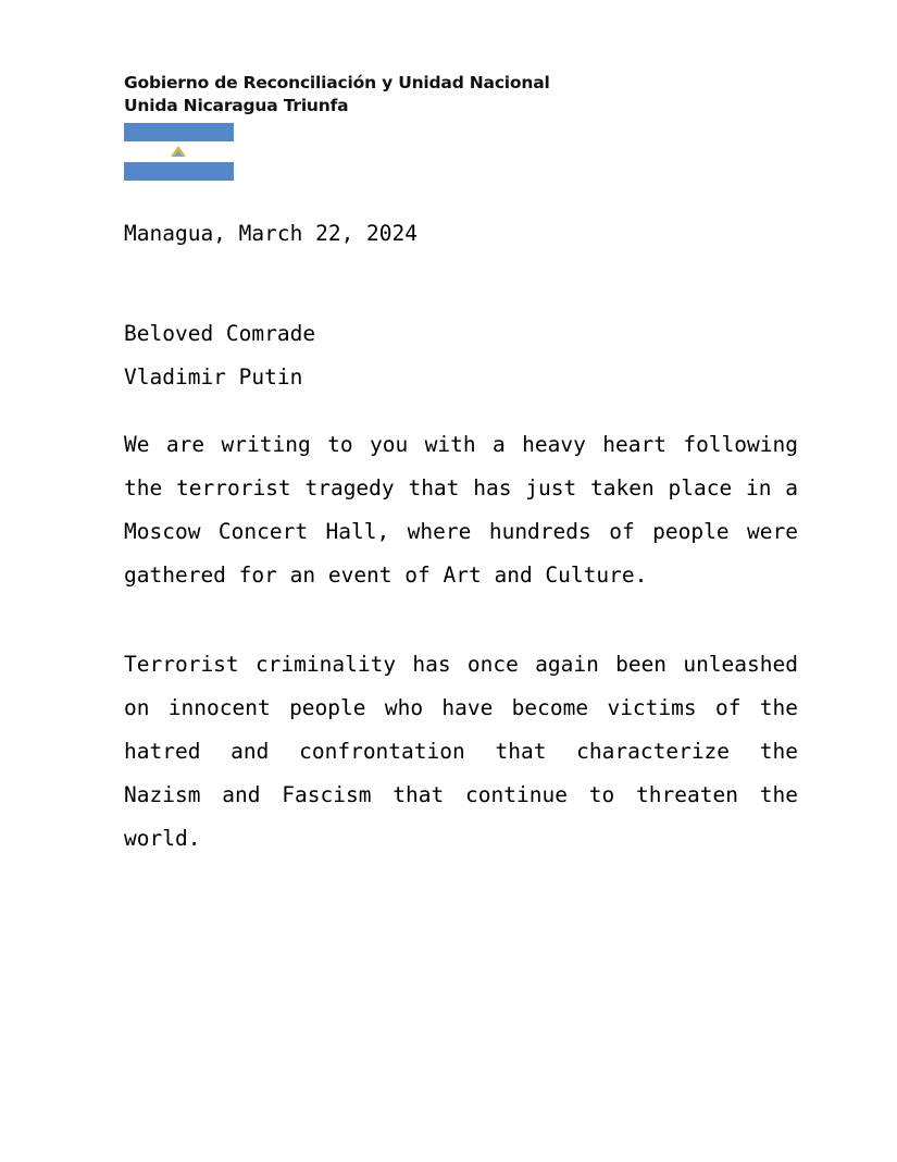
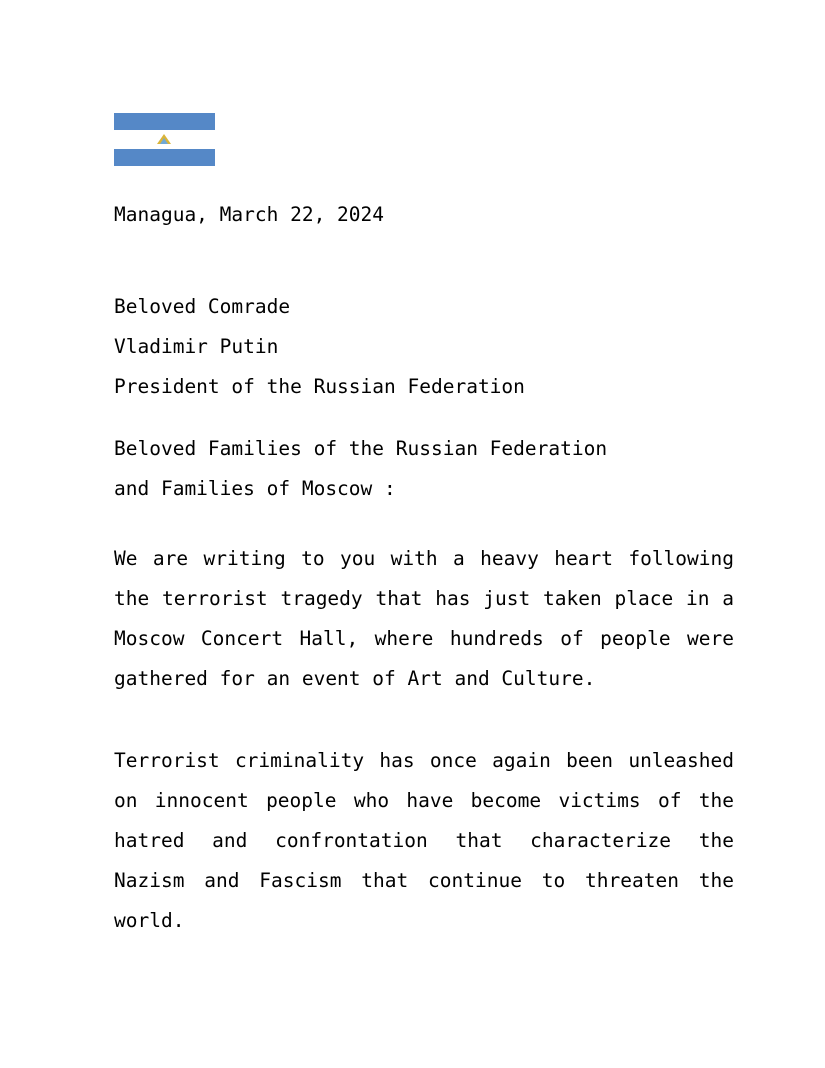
- Gobierno de Reconciliación y Unidad Nacional
- Unida Nicaragua Triunfa
  Managua, March 22, 2024
  Beloved Comrade
  Vladimir Putin
+ President of the Russian Federation
+ Beloved Families of the Russian Federation
+ and Families of Moscow :
  We are writing to you with a heavy heart following the terrorist tragedy that has just taken place in a Moscow Concert Hall, where hundreds of people were gathered for an event of Art and Culture.
  Terrorist criminality has once again been unleashed on innocent people who have become victims of the hatred and confrontation that characterize the Nazism and Fascism that continue to threaten the world.
